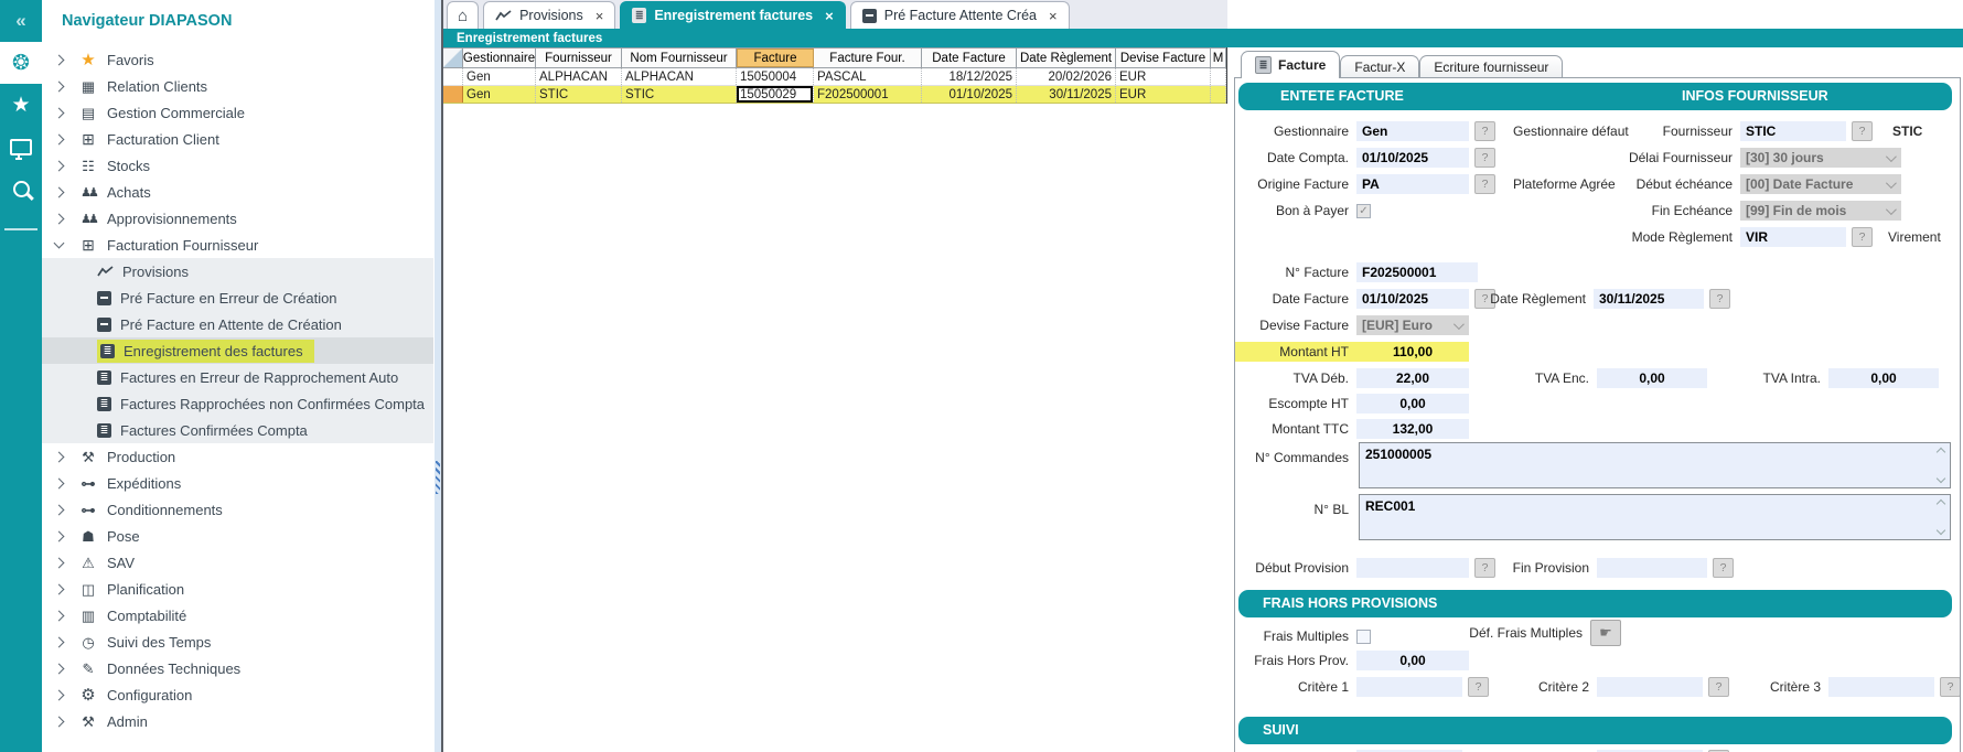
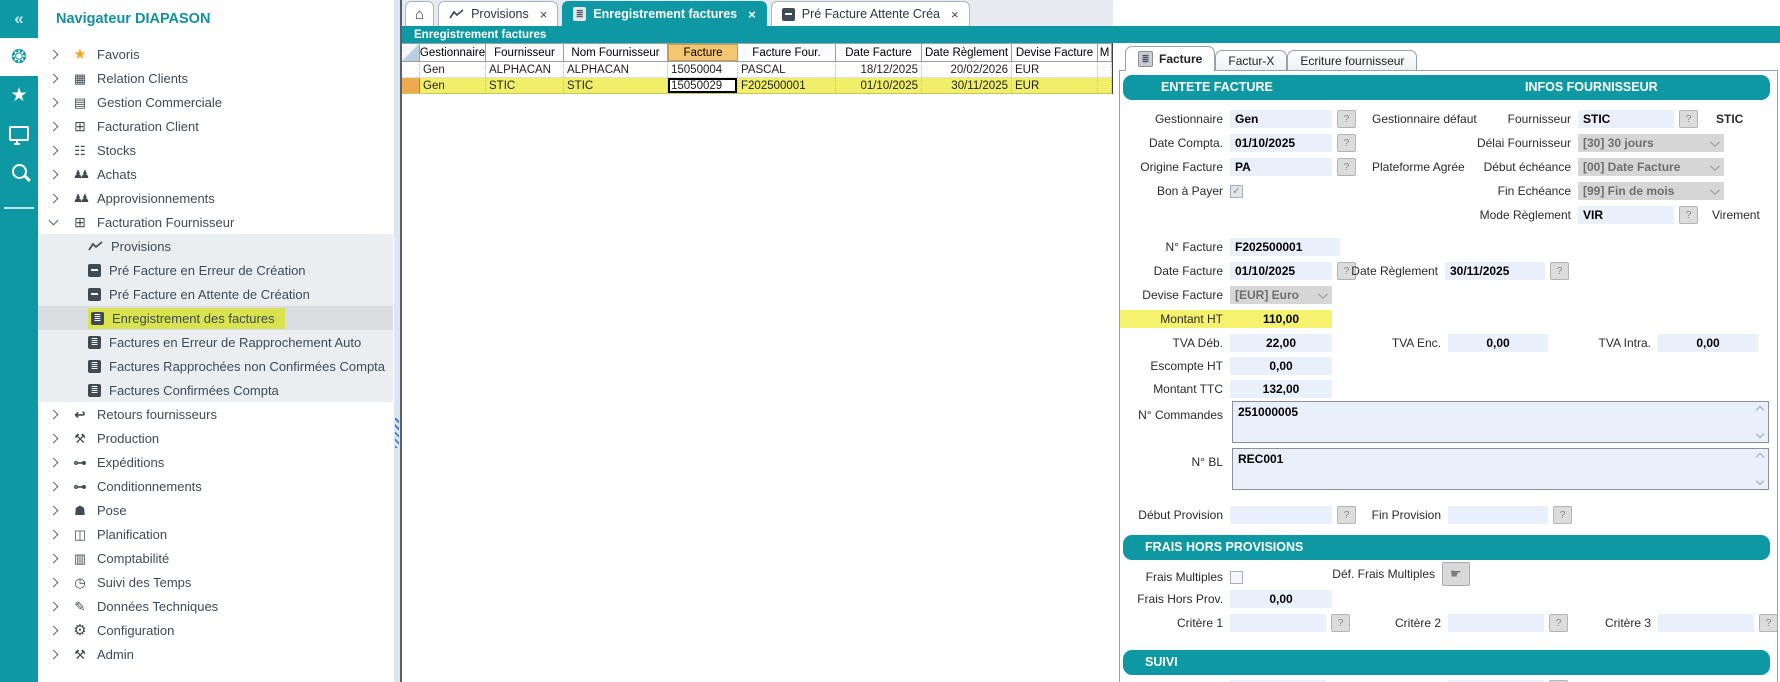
  «
  ❂
  ★
  Navigateur DIAPASON
  Favoris
  Relation Clients
  Gestion Commerciale
  Facturation Client
  Stocks
  Achats
  Approvisionnements
  Facturation Fournisseur
  Provisions
  Pré Facture en Erreur de Création
  Pré Facture en Attente de Création
  Enregistrement des factures
  Factures en Erreur de Rapprochement Auto
  Factures Rapprochées non Confirmées Compta
  Factures Confirmées Compta
+ Retours fournisseurs
  Production
  Expéditions
  Conditionnements
  Pose
- SAV
  Planification
  Comptabilité
  Suivi des Temps
  Données Techniques
  Configuration
  Admin
  ⌂
  Provisions
  ×
  Enregistrement factures
  ×
  Pré Facture Attente Créa
  ×
  Enregistrement factures
  Gestionnaire
  Fournisseur
  Nom Fournisseur
  Facture
  Facture Four.
  Date Facture
  Date Règlement
  Devise Facture
  M
  Gen
  ALPHACAN
  ALPHACAN
  15050004
  PASCAL
  18/12/2025
  20/02/2026
  EUR
  Gen
  STIC
  STIC
  15050029
  F202500001
  01/10/2025
  30/11/2025
  EUR
  Facture
  Factur-X
  Ecriture fournisseur
  ENTETE FACTURE
  INFOS FOURNISSEUR
  Gestionnaire
  Gen
  Gestionnaire défaut
  Fournisseur
  STIC
  STIC
  Date Compta.
  01/10/2025
  Délai Fournisseur
  [30] 30 jours
  Origine Facture
  PA
  Plateforme Agrée
  Début échéance
  [00] Date Facture
  Bon à Payer
  Fin Echéance
  [99] Fin de mois
  Mode Règlement
  VIR
  Virement
  N° Facture
  F202500001
  Date Facture
  01/10/2025
  Date Règlement
  30/11/2025
  Devise Facture
  [EUR] Euro
  Montant HT
  110,00
  TVA Déb.
  22,00
  TVA Enc.
  0,00
  TVA Intra.
  0,00
  Escompte HT
  0,00
  Montant TTC
  132,00
  N° Commandes
  251000005
  N° BL
  REC001
  Début Provision
  Fin Provision
  FRAIS HORS PROVISIONS
  Frais Multiples
  Déf. Frais Multiples
  Frais Hors Prov.
  0,00
  Critère 1
  Critère 2
  Critère 3
  SUIVI
